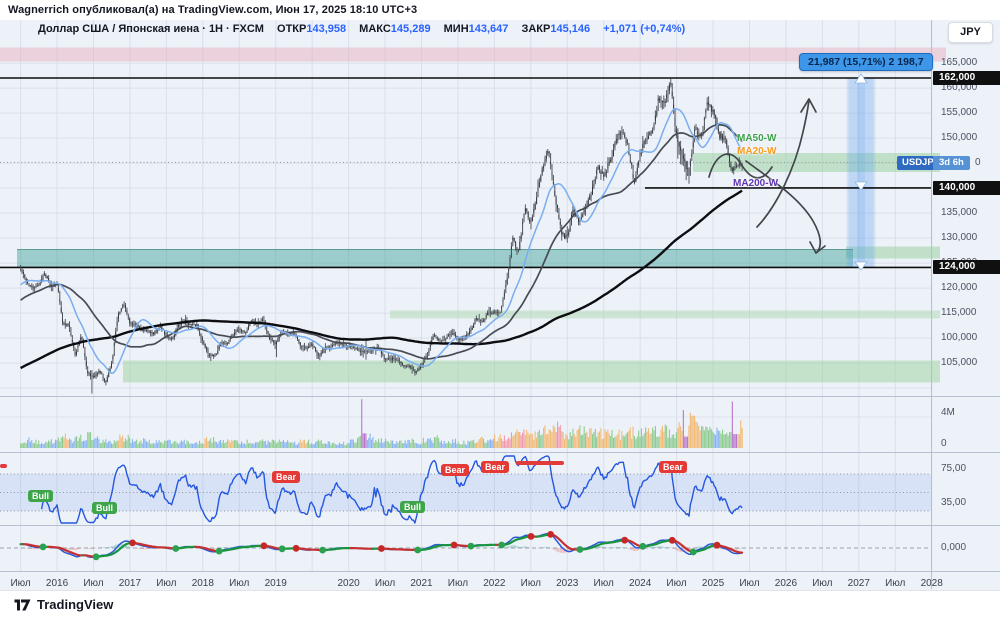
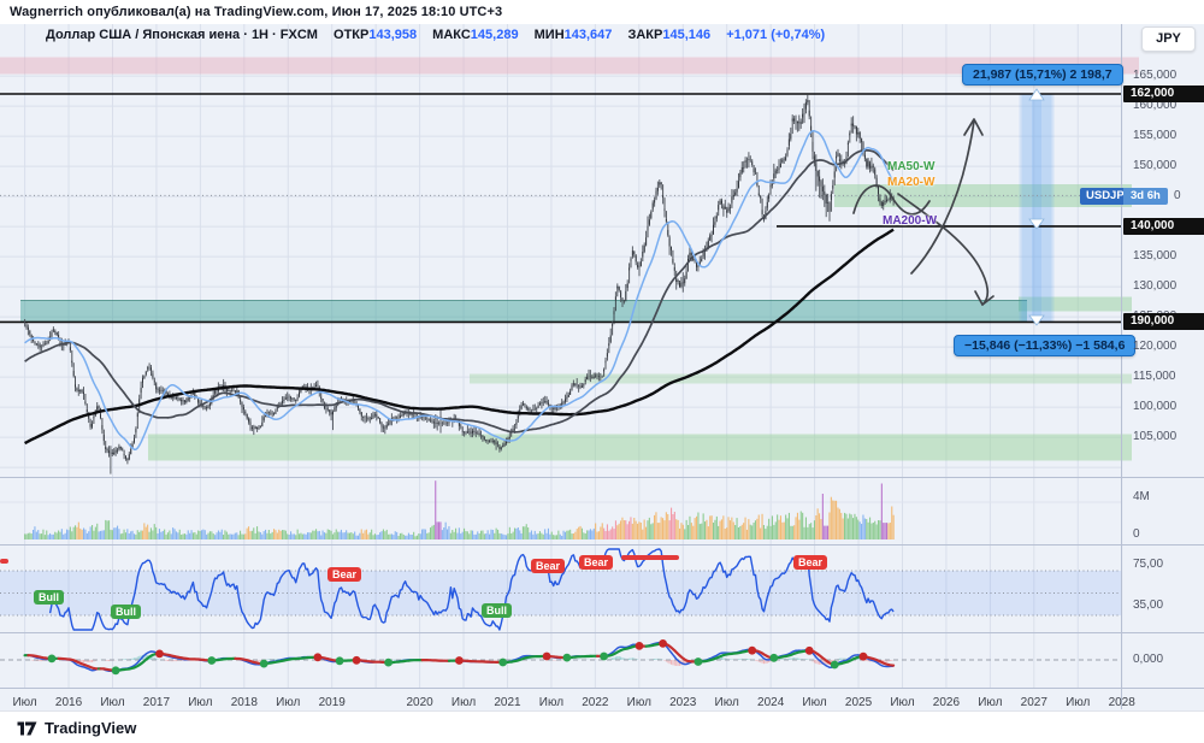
  Wagnerrich опубликовал(а) на TradingView.com, Июн 17, 2025 18:10 UTC+3
  Доллар США / Японская иена · 1Н · FXCM ОТКР143,958 МАКС145,289 МИН143,647 ЗАКР145,146 +1,071 (+0,74%)
  JPY
  21,987 (15,71%) 2 198,7
+ −15,846 (−11,33%) −1 584,6
  USDJP
  3d 6h
  0
  165,000
  160,000
  155,000
  150,000
  135,000
  130,000
  120,000
  115,000
  100,000
  105,000
  4M
  0
  75,00
  35,00
  0,000
  162,000
  140,000
- 124,000
+ 190,000
  Июл
  2016
  Июл
  2017
  Июл
  2018
  Июл
  2019
  2020
  Июл
  2021
  Июл
  2022
  Июл
  2023
  Июл
  2024
  Июл
  2025
  Июл
  2026
  Июл
  2027
  Июл
  2028
  MA50-W
  MA20-W
  MA200-W
  Bull
  Bull
  Bull
  Bear
  Bear
  Bear
  Bear
  TradingView
